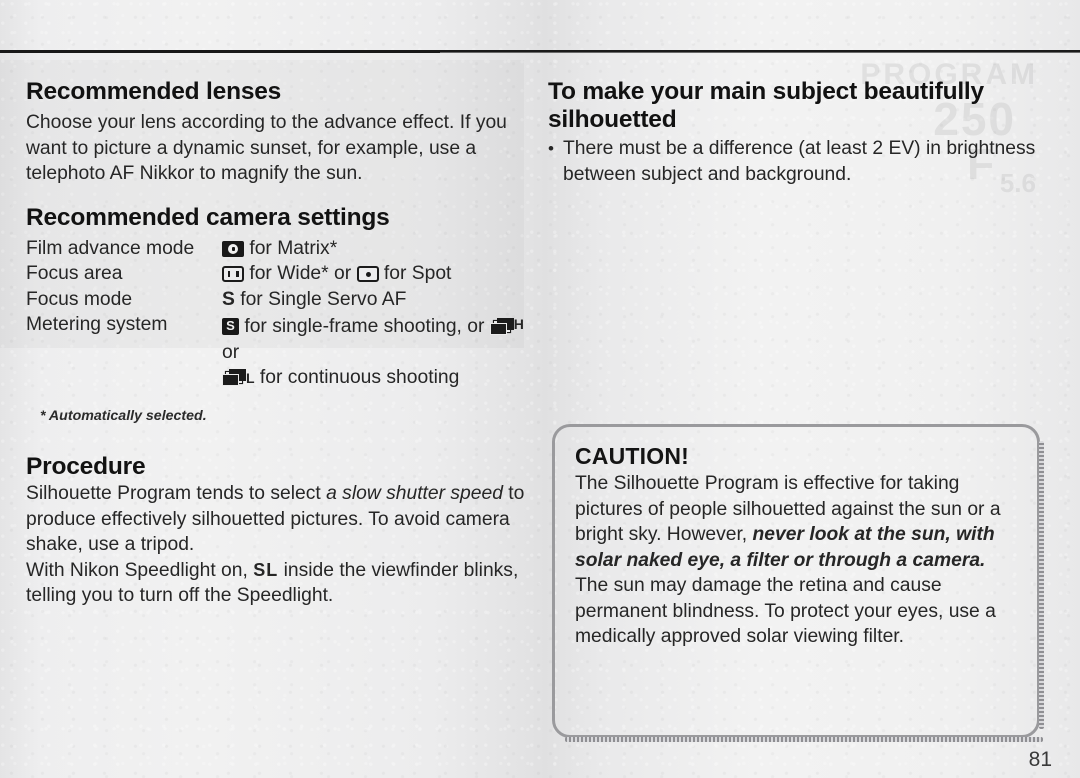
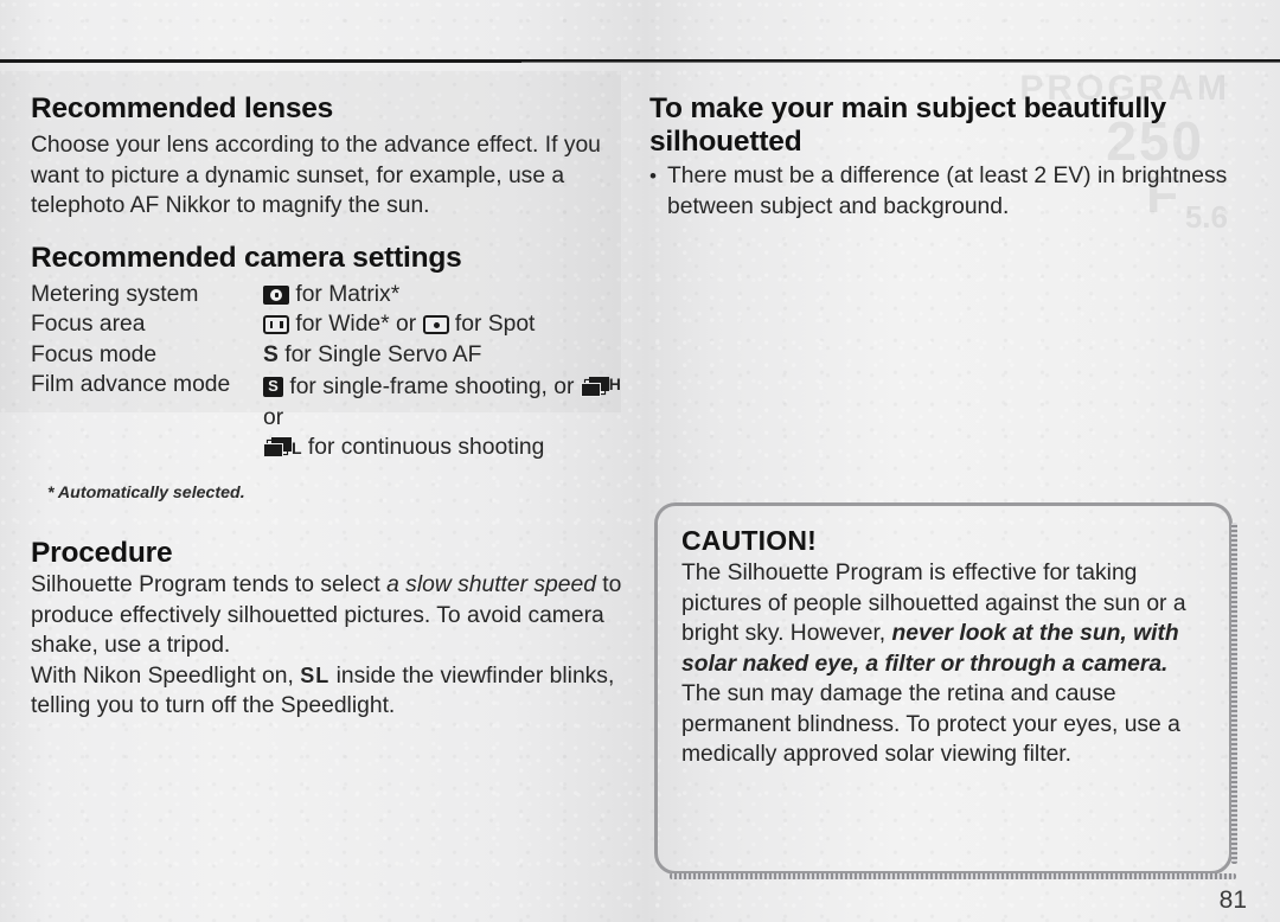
  PROGRAM
  250
  F
  5.6
  Recommended lenses
  Choose your lens according to the advance effect. If you want to picture a dynamic sunset, for example, use a telephoto AF Nikkor to magnify the sun.
  Recommended camera settings
- Film advance mode
+ Metering system
  for Matrix*
  Focus area
  for Wide* or for Spot
  Focus mode
  S for Single Servo AF
- Metering system
+ Film advance mode
  for single-frame shooting, or H or
  L for continuous shooting
  * Automatically selected.
  Procedure
  Silhouette Program tends to select a slow shutter speed to produce effectively silhouetted pictures. To avoid camera shake, use a tripod.
  With Nikon Speedlight on, SL inside the viewfinder blinks, telling you to turn off the Speedlight.
  To make your main subject beautifully silhouetted
  There must be a difference (at least 2 EV) in brightness between subject and background.
  CAUTION!
  The Silhouette Program is effective for taking pictures of people silhouetted against the sun or a bright sky. However, never look at the sun, with solar naked eye, a filter or through a camera. The sun may damage the retina and cause permanent blindness. To protect your eyes, use a medically approved solar viewing filter.
  81
